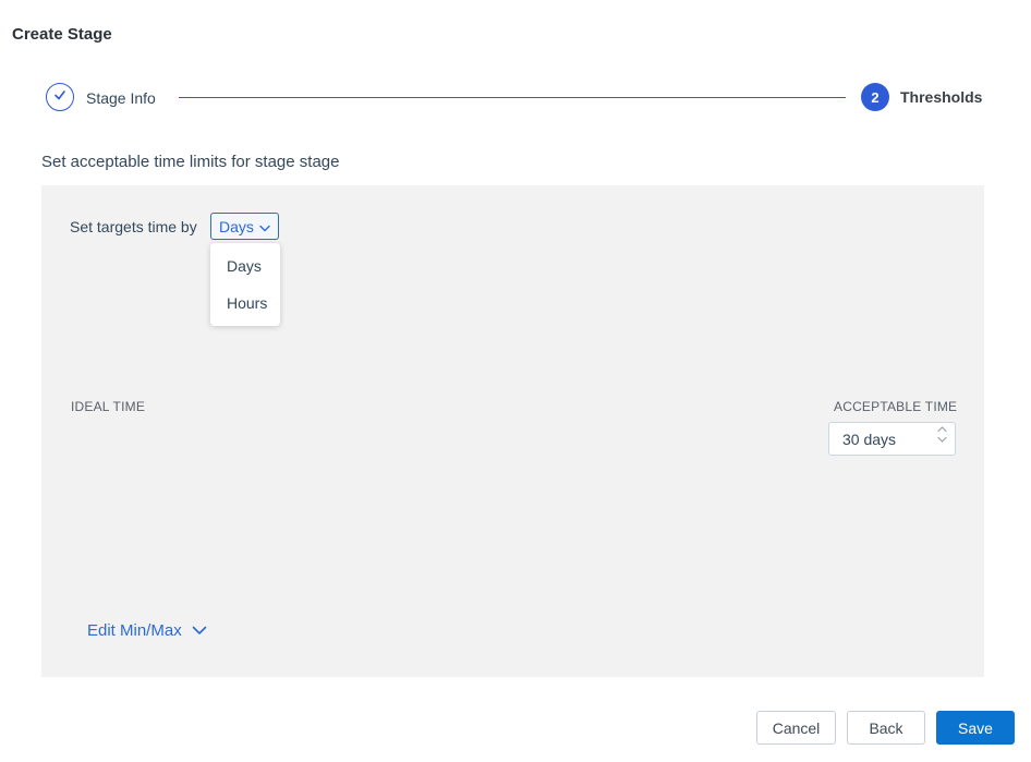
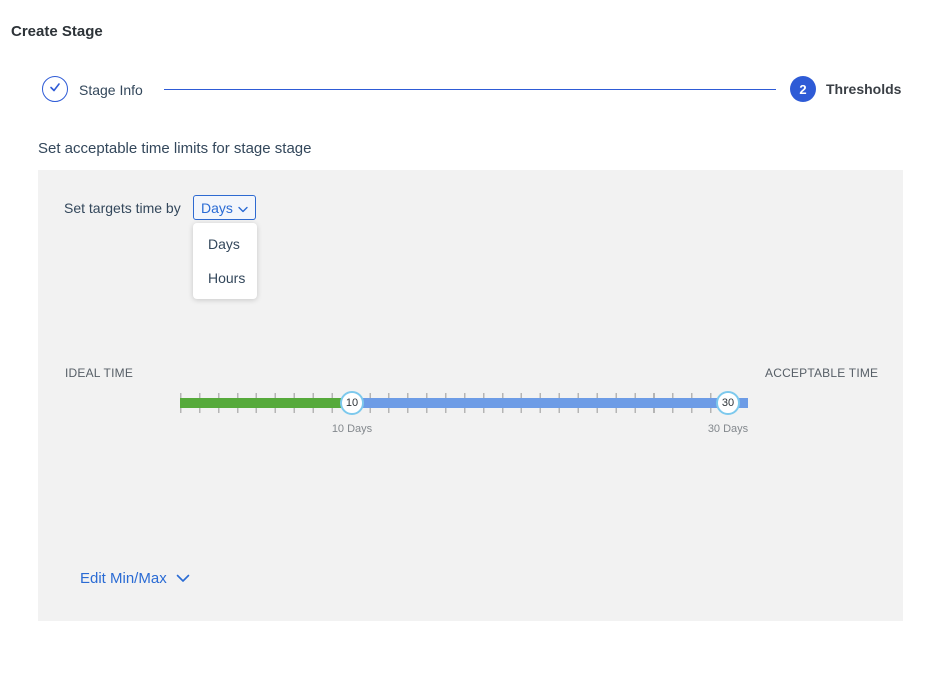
  Create Stage
  Stage Info
  2
  Thresholds
  Set acceptable time limits for stage stage
  Set targets time by
  Days
  Days
  Hours
  IDEAL TIME
+ 10
+ 30
+ 10 Days
+ 30 Days
  ACCEPTABLE TIME
- 30 days
  Edit Min/Max
- Cancel
- Back
- Save
